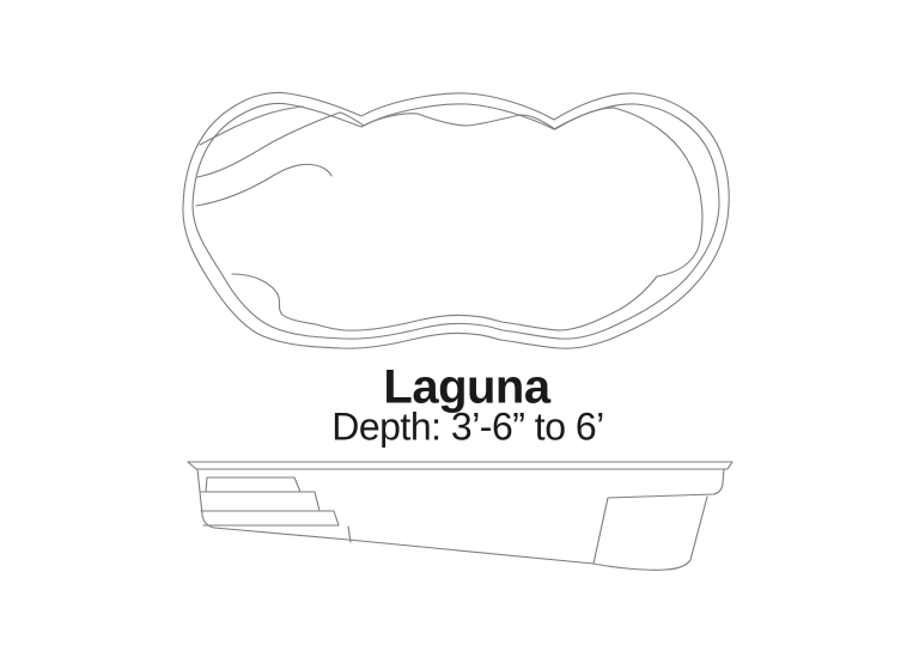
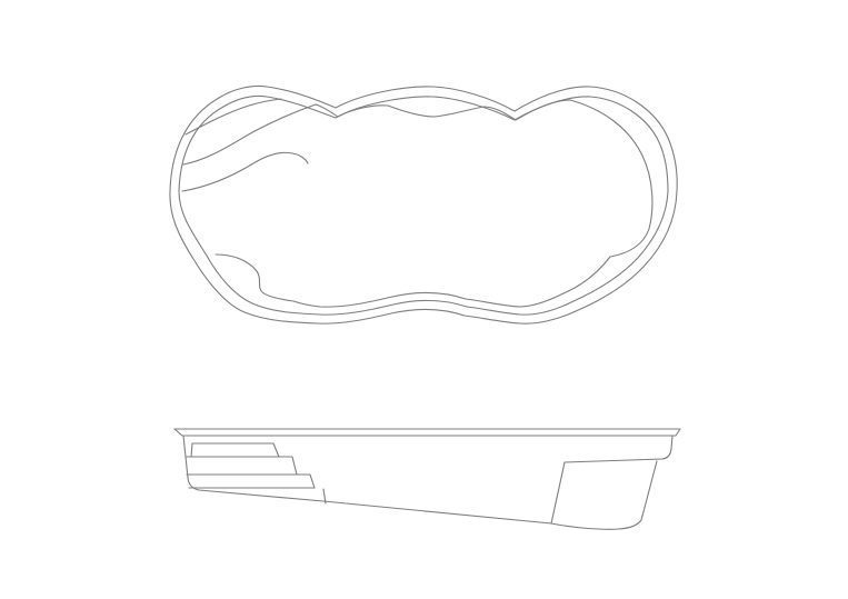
- Laguna
- Depth: 3’-6” to 6’
